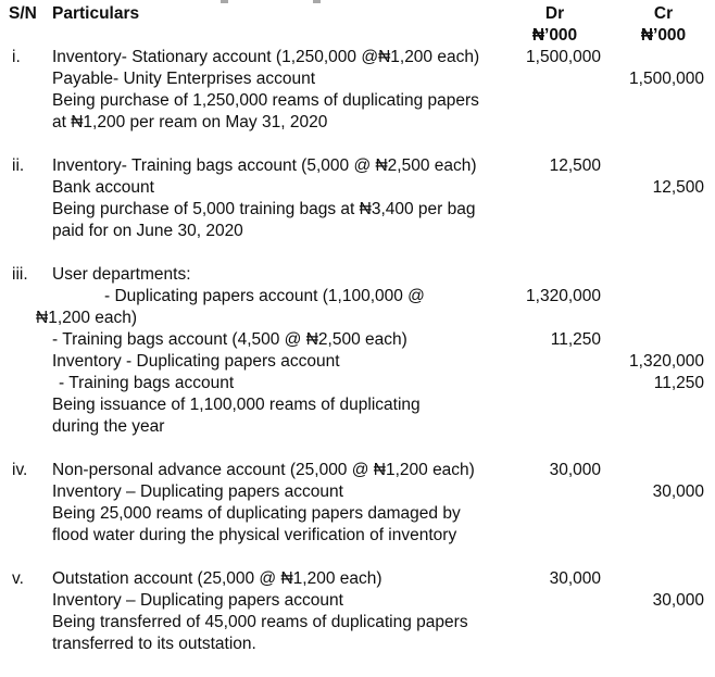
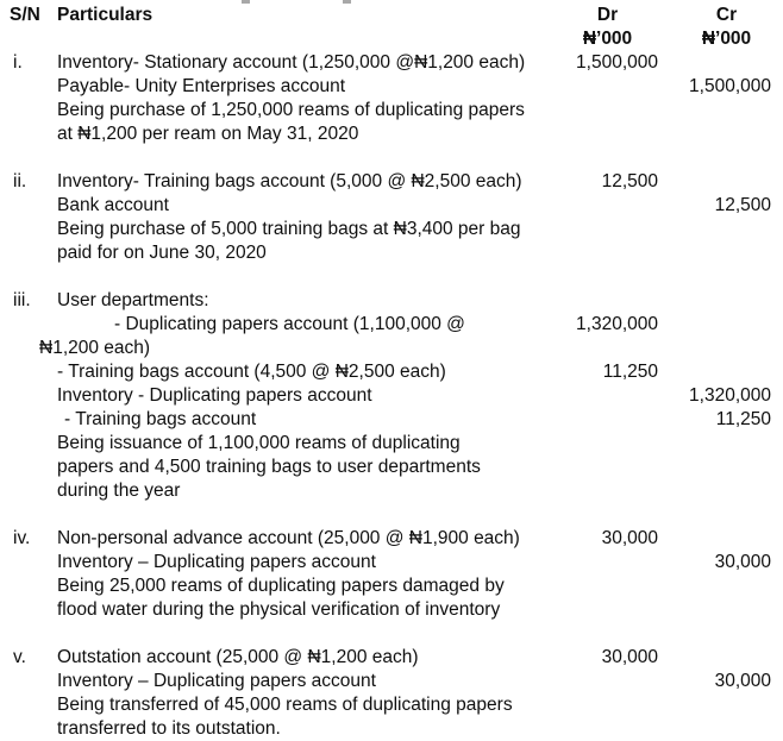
  S/N
  Particulars
  Dr
  ₦’000
  Cr
  ₦’000
  i.
  Inventory- Stationary account (1,250,000 @₦1,200 each)
  1,500,000
  Payable- Unity Enterprises account
  1,500,000
  Being purchase of 1,250,000 reams of duplicating papers
  at ₦1,200 per ream on May 31, 2020
  ii.
  Inventory- Training bags account (5,000 @ ₦2,500 each)
  12,500
  Bank account
  12,500
  Being purchase of 5,000 training bags at ₦3,400 per bag
  paid for on June 30, 2020
  iii.
  User departments:
  - Duplicating papers account (1,100,000 @
  1,320,000
  ₦1,200 each)
  - Training bags account (4,500 @ ₦2,500 each)
  11,250
  Inventory - Duplicating papers account
  1,320,000
  - Training bags account
  11,250
  Being issuance of 1,100,000 reams of duplicating
+ papers and 4,500 training bags to user departments
  during the year
  iv.
- Non-personal advance account (25,000 @ ₦1,200 each)
+ Non-personal advance account (25,000 @ ₦1,900 each)
  30,000
  Inventory – Duplicating papers account
  30,000
  Being 25,000 reams of duplicating papers damaged by
  flood water during the physical verification of inventory
  v.
  Outstation account (25,000 @ ₦1,200 each)
  30,000
  Inventory – Duplicating papers account
  30,000
  Being transferred of 45,000 reams of duplicating papers
  transferred to its outstation.
